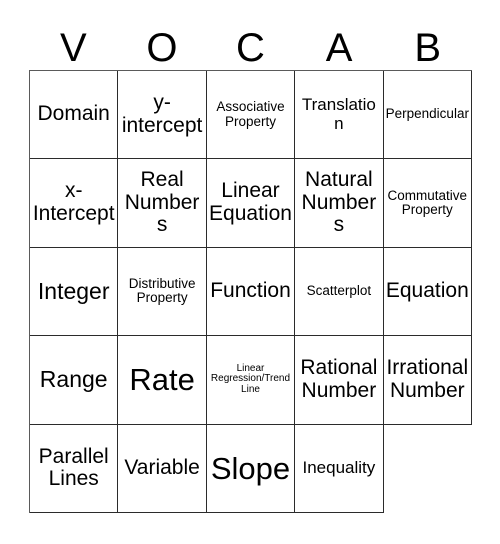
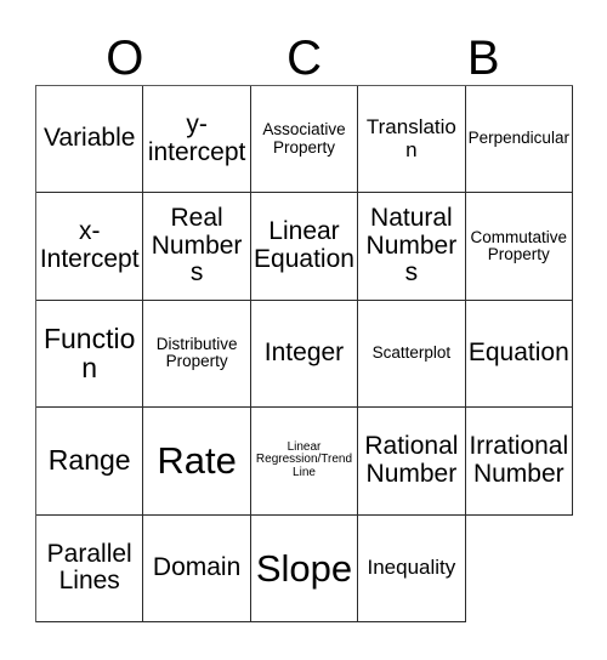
- V
  O
  C
- A
  B
- Domain
+ Variable
  y-
  intercept
  Associative
  Property
  Translation
  Perpendicular
  x-
  Intercept
  Real
  Numbers
  Linear
  Equation
  Natural
  Numbers
  Commutative
  Property
- Integer
+ Function
  Distributive
  Property
- Function
+ Integer
  Scatterplot
  Equation
  Range
  Rate
  Linear
  Regression/Trend
  Line
  Rational
  Number
  Irrational
  Number
  Parallel
  Lines
- Variable
+ Domain
  Slope
  Inequality
